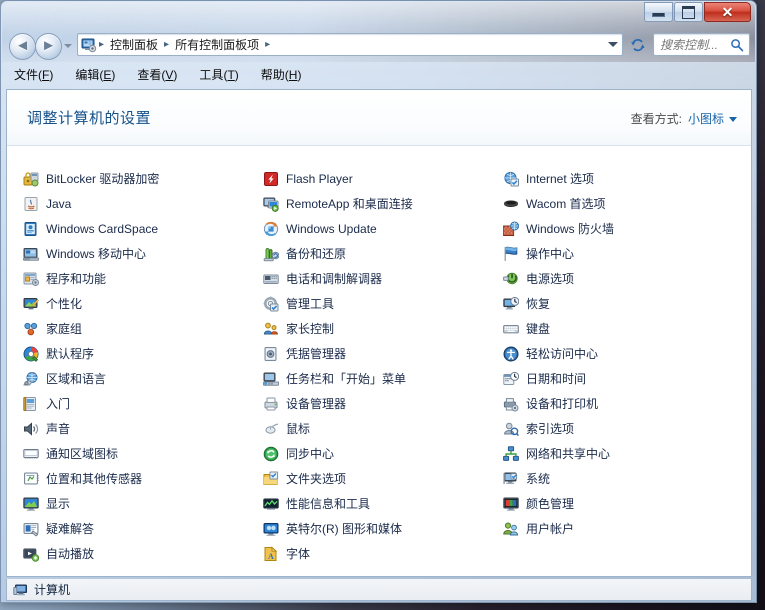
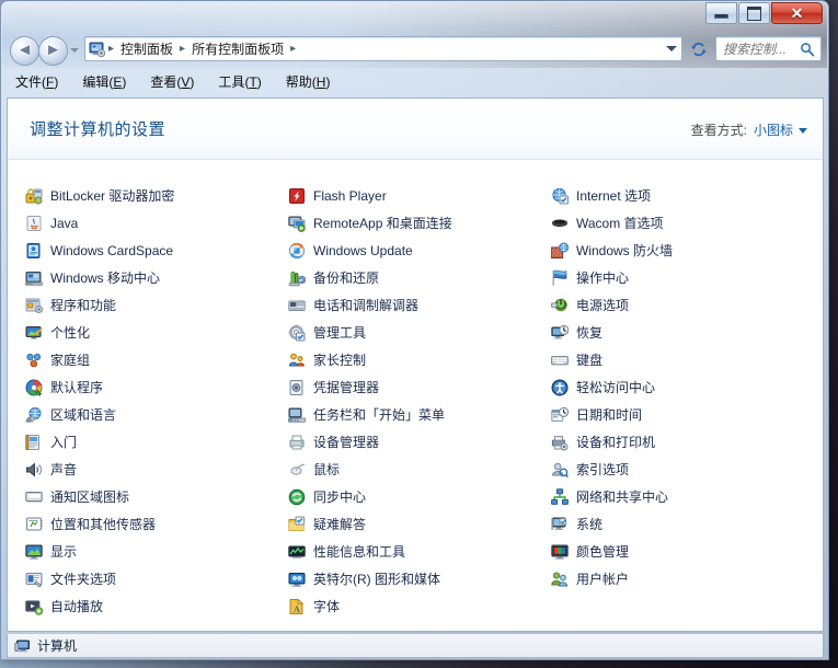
  ✕
  ◄
  ►
  ▸
  控制面板
  ▸
  所有控制面板项
  ▸
  搜索控制...
  文件(F)
  编辑(E)
  查看(V)
  工具(T)
  帮助(H)
  调整计算机的设置
  查看方式:
  小图标
  BitLocker 驱动器加密
  Java
  Windows CardSpace
  Windows 移动中心
  程序和功能
  个性化
  家庭组
  默认程序
  区域和语言
  入门
  声音
  通知区域图标
  位置和其他传感器
  显示
- 疑难解答
+ 文件夹选项
  自动播放
  Flash Player
  RemoteApp 和桌面连接
  Windows Update
  备份和还原
  电话和调制解调器
  管理工具
  家长控制
  凭据管理器
  任务栏和「开始」菜单
  设备管理器
  鼠标
  同步中心
- 文件夹选项
+ 疑难解答
  性能信息和工具
  英特尔(R) 图形和媒体
  A
  字体
  Internet 选项
  Wacom 首选项
  Windows 防火墙
  操作中心
  电源选项
  恢复
  键盘
  轻松访问中心
  日期和时间
  设备和打印机
  索引选项
  网络和共享中心
  系统
  颜色管理
  用户帐户
  计算机
